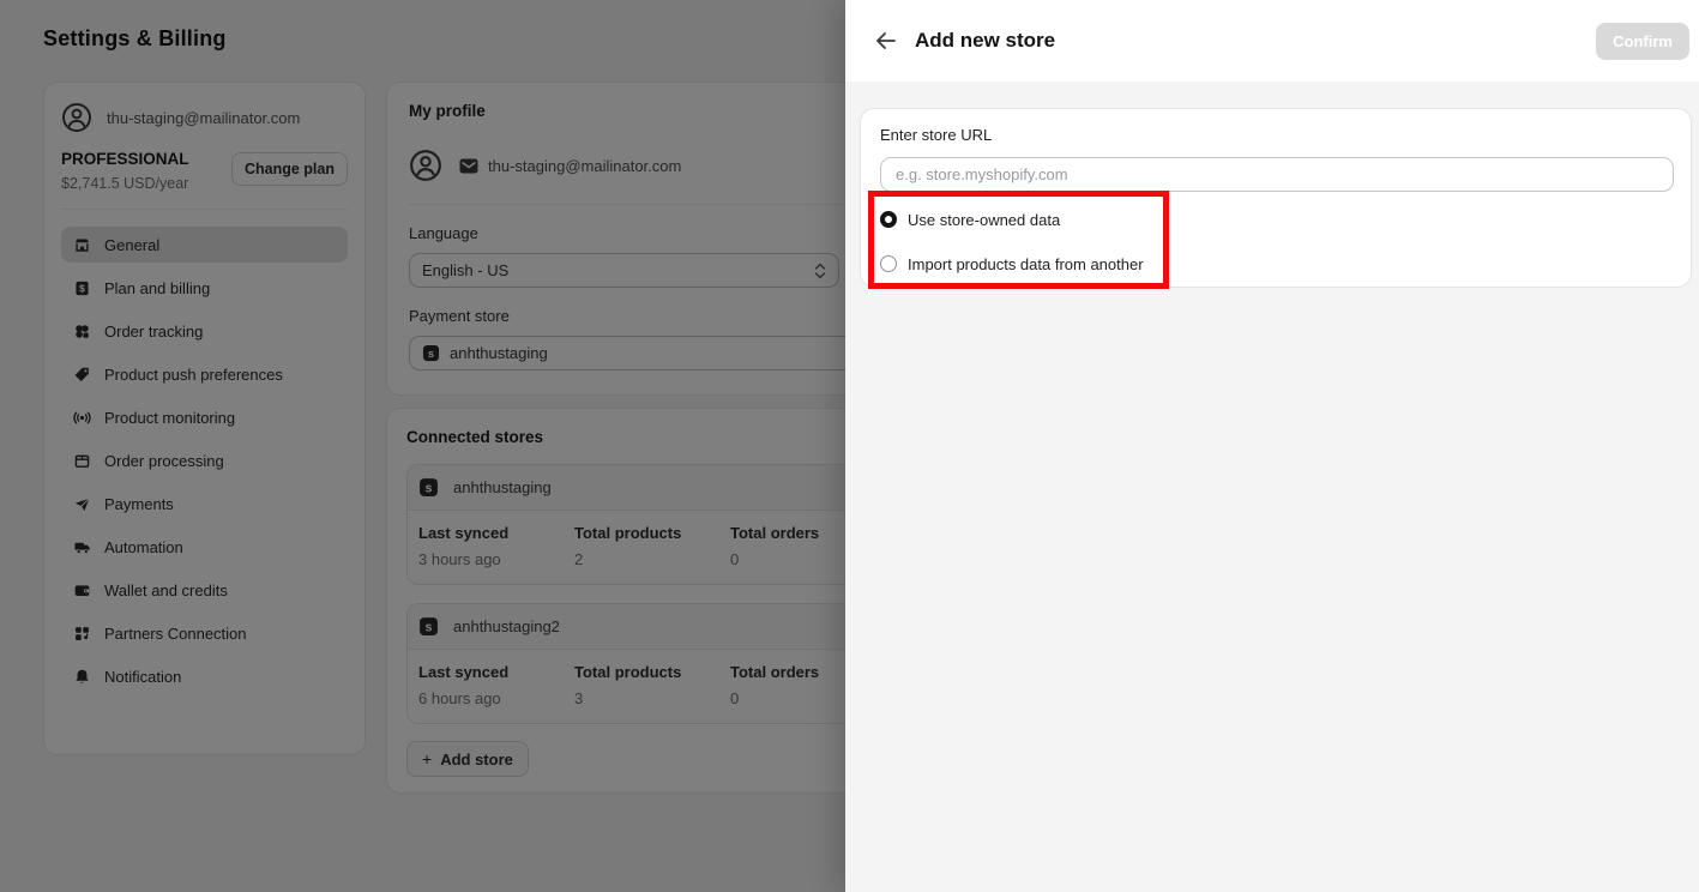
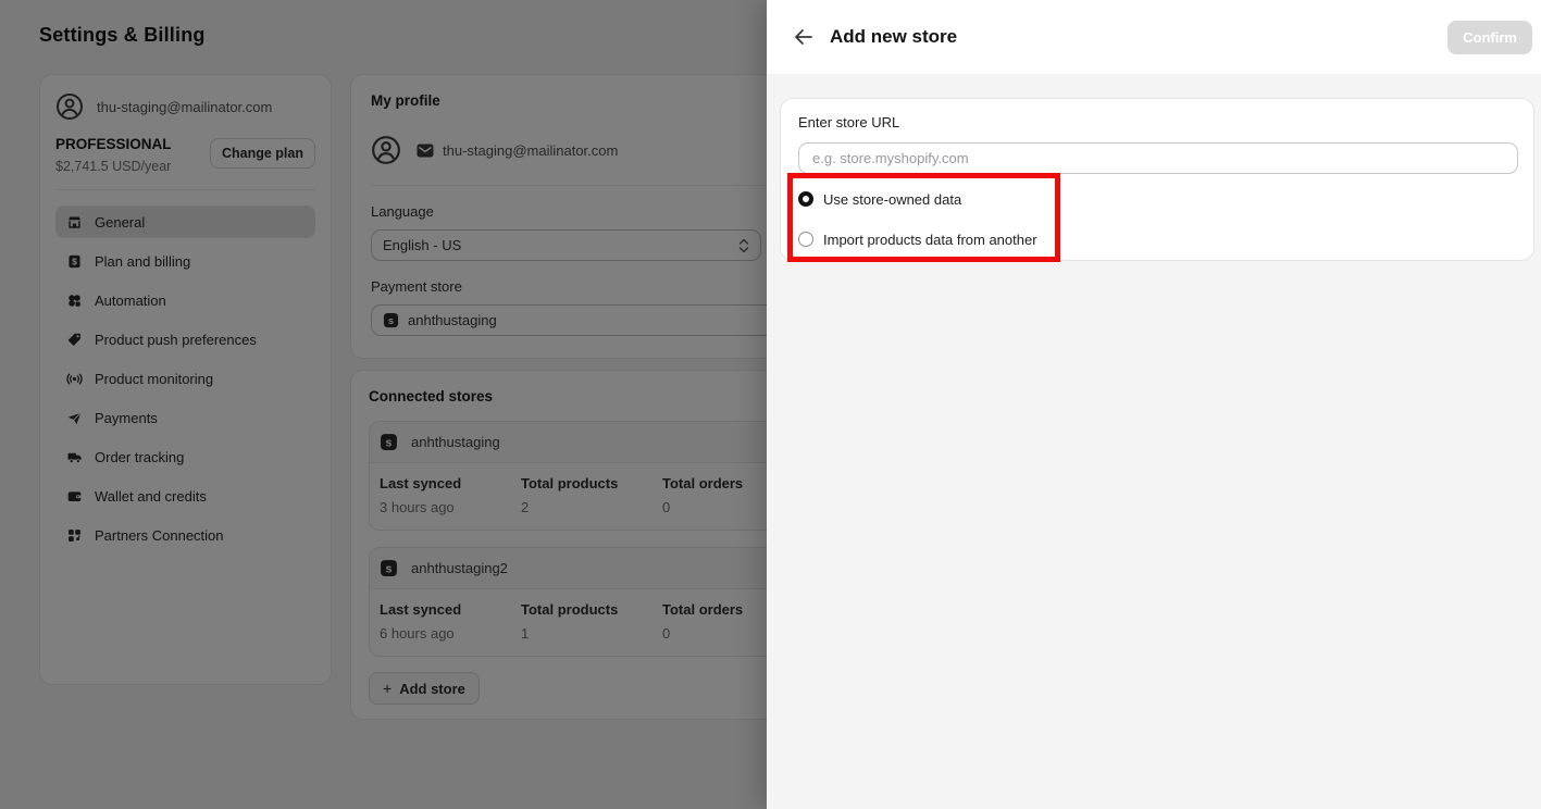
  Settings & Billing
  thu-staging@mailinator.com
  PROFESSIONAL
  $2,741.5 USD/year
  Change plan
  General
  $
  Plan and billing
- Order tracking
+ Automation
  Product push preferences
  Product monitoring
- Order processing
  Payments
- Automation
+ Order tracking
  Wallet and credits
  Partners Connection
- Notification
  My profile
  thu-staging@mailinator.com
  Language
  English - US
  Payment store
  s
  anhthustaging
  Connected stores
  s
  anhthustaging
  Last synced
  3 hours ago
  Total products
  2
  Total orders
  0
  s
  anhthustaging2
  Last synced
  6 hours ago
  Total products
- 3
+ 1
  Total orders
  0
  +
  Add store
  Add new store
  Confirm
  Enter store URL
  e.g. store.myshopify.com
  Use store-owned data
  Import products data from another
